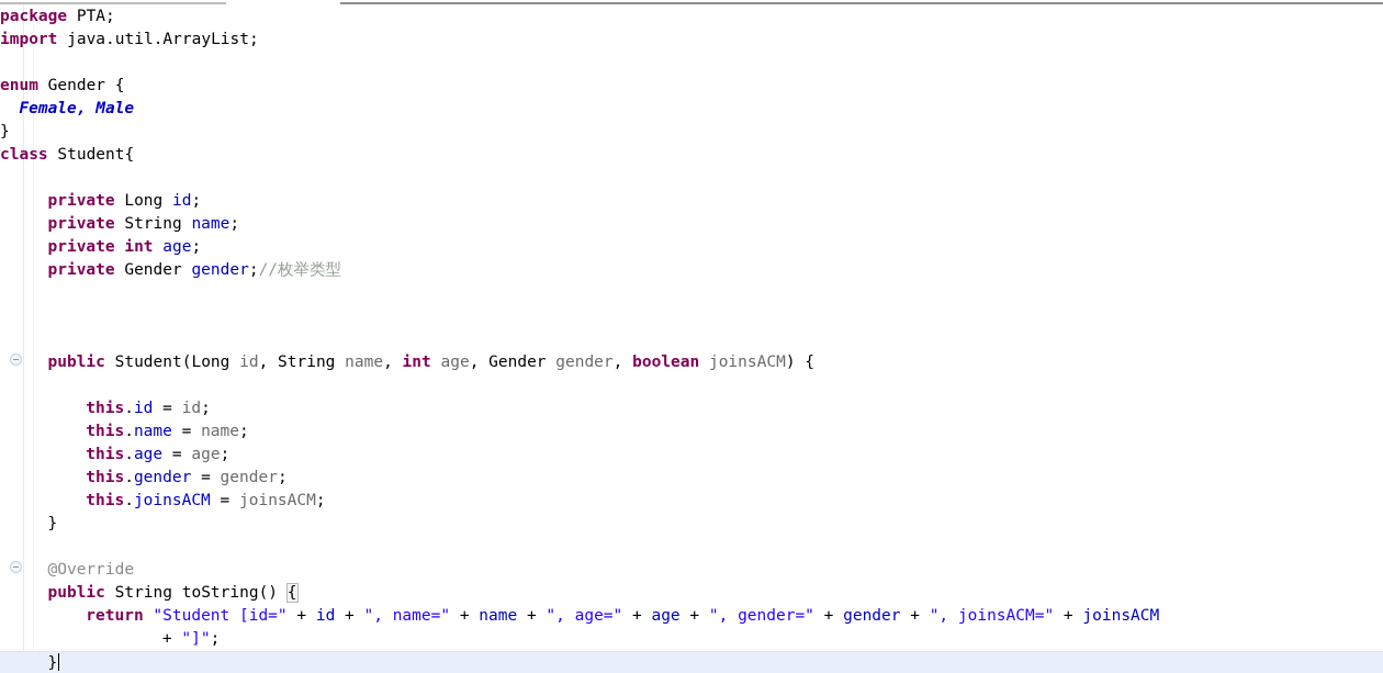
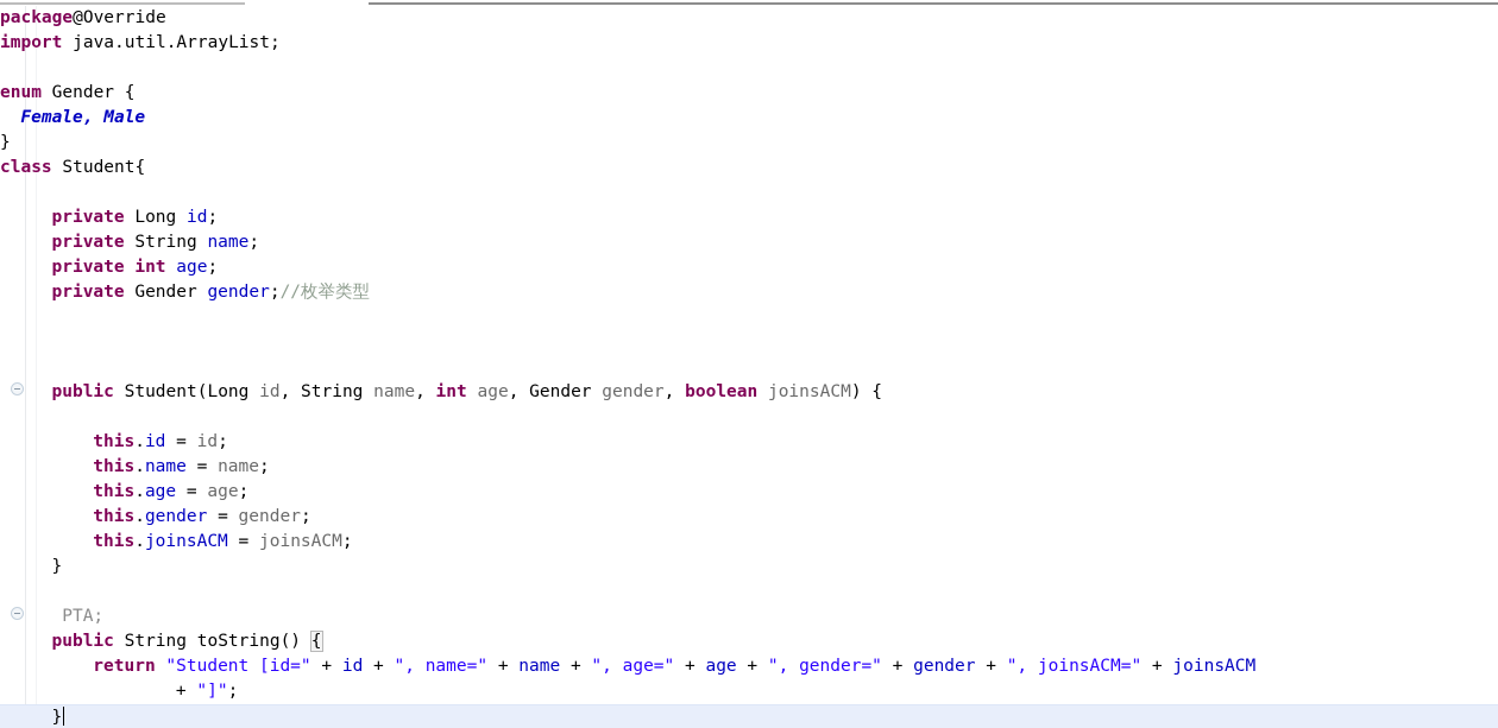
- package PTA;
+ package@Override
  import java.util.ArrayList;
  enum Gender {
  Female, Male
  }
  class Student{
  private Long id;
  private String name;
  private int age;
  private Gender gender;//枚举类型
  public Student(Long id, String name, int age, Gender gender, boolean joinsACM) {
  this.id = id;
  this.name = name;
  this.age = age;
  this.gender = gender;
  this.joinsACM = joinsACM;
  }
- @Override
+ PTA;
  public String toString() {
  return "Student [id=" + id + ", name=" + name + ", age=" + age + ", gender=" + gender + ", joinsACM=" + joinsACM
  + "]";
  }
